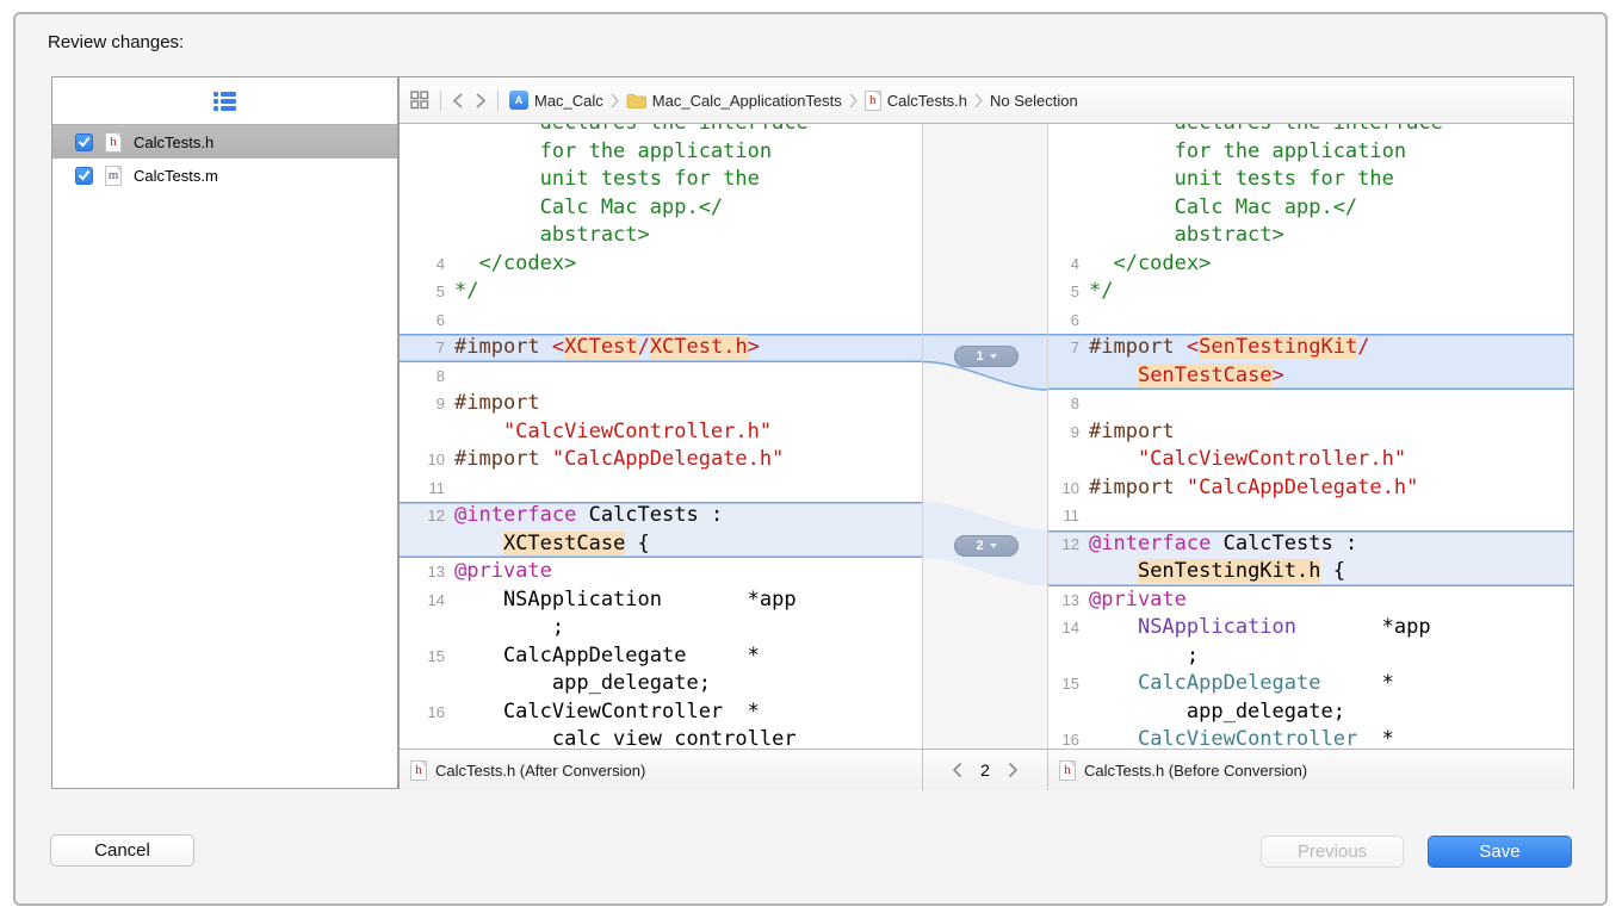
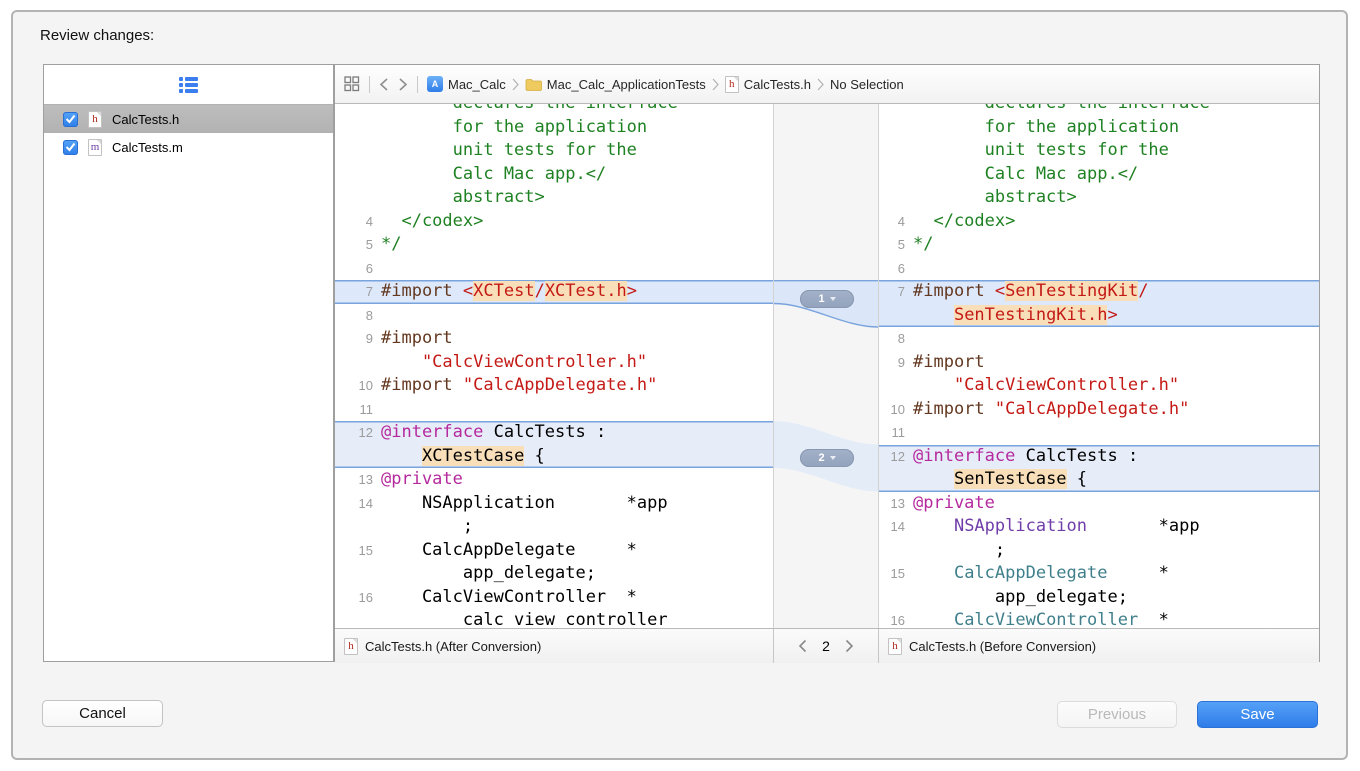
  Review changes:
  h
  CalcTests.h
  m
  CalcTests.m
  A
  Mac_Calc
  Mac_Calc_ApplicationTests
  h
  CalcTests.h
  No Selection
  for the application
  unit tests for the
  Calc Mac app.</
  abstract>
  4
  </codex>
  5
  */
  6
  7
  #import <XCTest/XCTest.h>
  8
  9
  #import
  "CalcViewController.h"
  10
  #import "CalcAppDelegate.h"
  11
  12
  @interface CalcTests :
  XCTestCase {
  13
  @private
  14
  NSApplication *app
  ;
  15
  CalcAppDelegate *
  app_delegate;
  16
  CalcViewController *
  calc_view_controller
  1
  2
  for the application
  unit tests for the
  Calc Mac app.</
  abstract>
  4
  </codex>
  5
  */
  6
  7
  #import <SenTestingKit/
- SenTestCase>
+ SenTestingKit.h>
  8
  9
  #import
  "CalcViewController.h"
  10
  #import "CalcAppDelegate.h"
  11
  12
  @interface CalcTests :
- SenTestingKit.h {
+ SenTestCase {
  13
  @private
  14
  NSApplication *app
  ;
  15
  CalcAppDelegate *
  app_delegate;
  16
  CalcViewController *
  h
  CalcTests.h (After Conversion)
  2
  h
  CalcTests.h (Before Conversion)
  Cancel
  Previous
  Save
